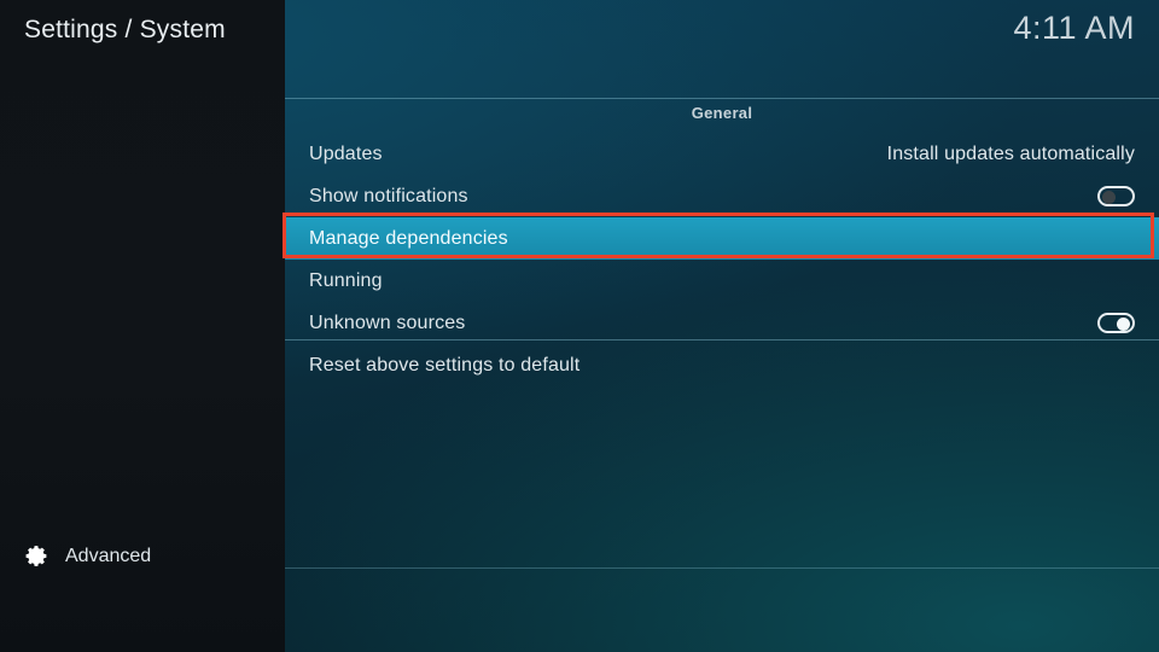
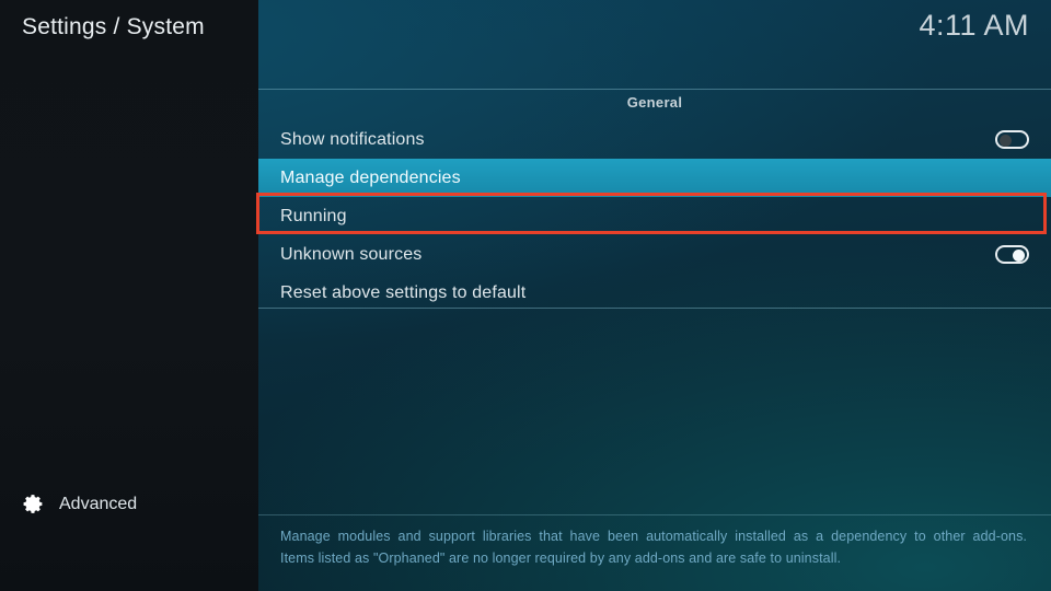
  Settings / System
  Advanced
  4:11 AM
  General
- Updates
- Install updates automatically
  Show notifications
  Manage dependencies
  Running
  Unknown sources
  Reset above settings to default
+ Manage modules and support libraries that have been automatically installed as a dependency to other add-ons.
+ Items listed as "Orphaned" are no longer required by any add-ons and are safe to uninstall.
